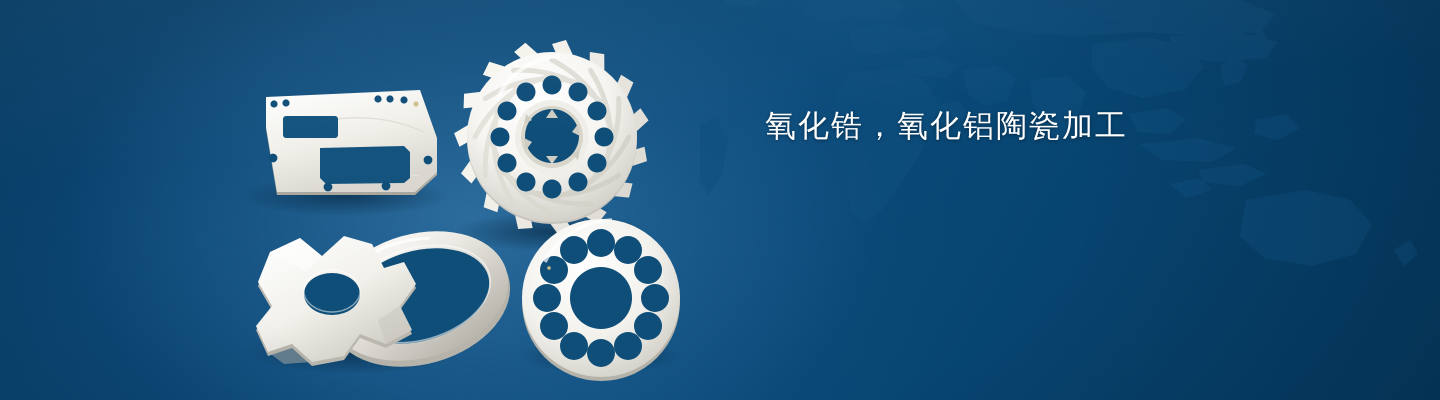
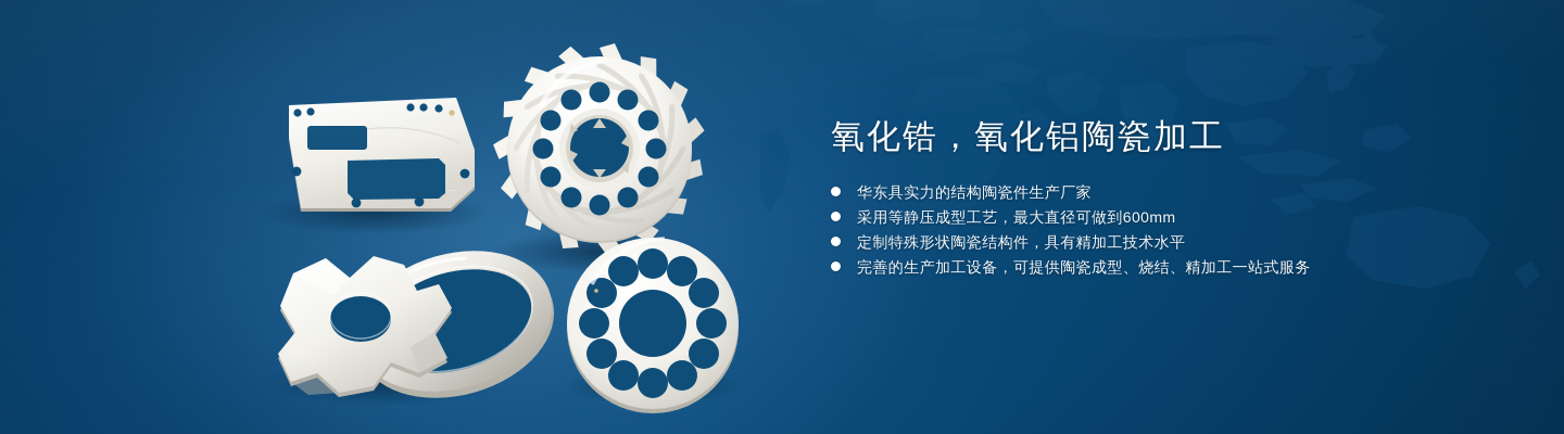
  氧化锆，氧化铝陶瓷加工
+ 华东具实力的结构陶瓷件生产厂家
+ 采用等静压成型工艺，最大直径可做到600mm
+ 定制特殊形状陶瓷结构件，具有精加工技术水平
+ 完善的生产加工设备，可提供陶瓷成型、烧结、精加工一站式服务
